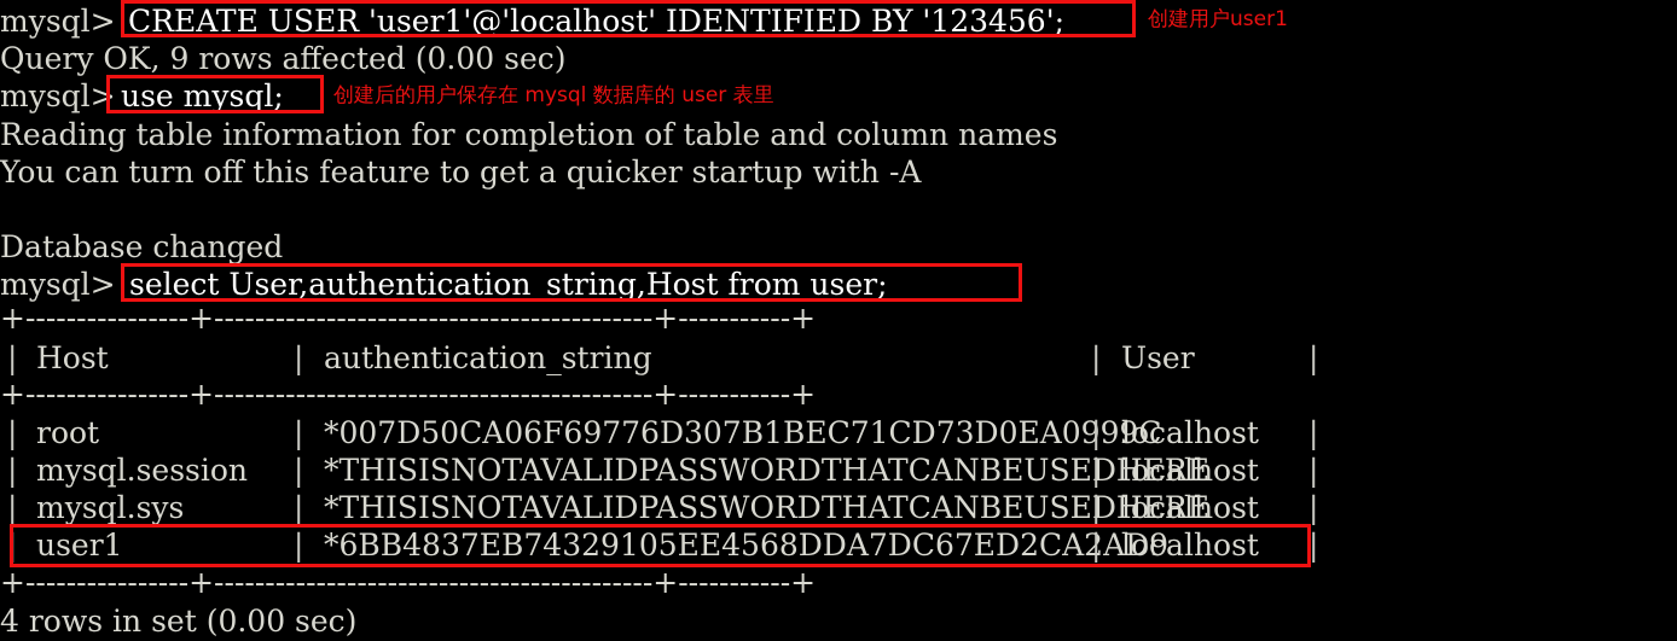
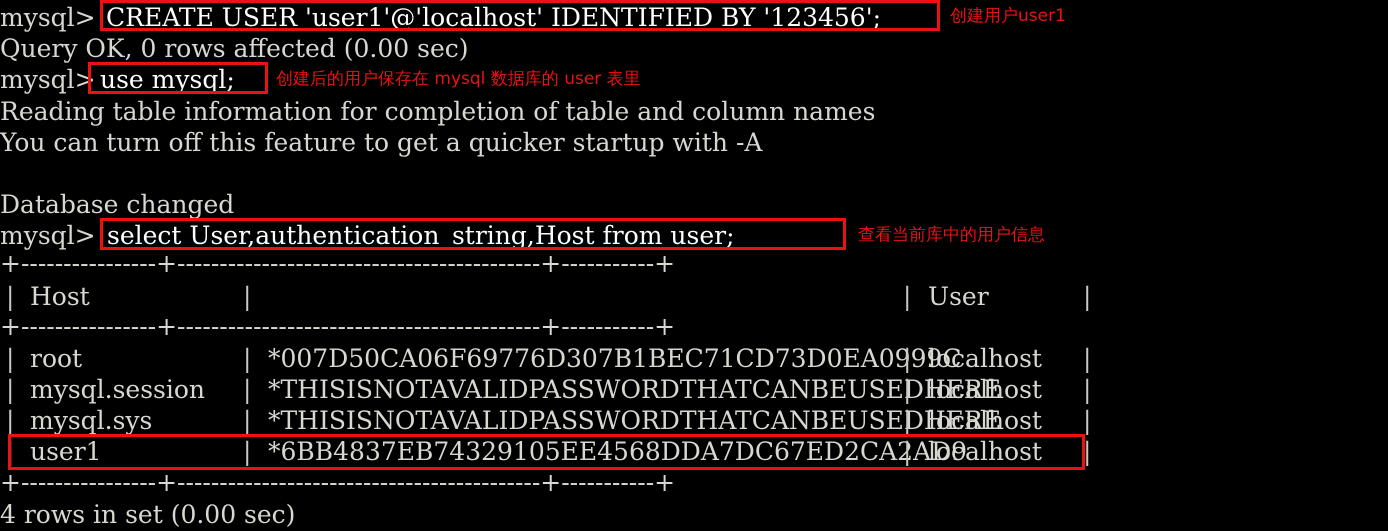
  mysql>
  CREATE USER 'user1'@'localhost' IDENTIFIED BY '123456';
  创建用户user1
- Query OK, 9 rows affected (0.00 sec)
+ Query OK, 0 rows affected (0.00 sec)
  mysql>
  use mysql;
  创建后的用户保存在 mysql 数据库的 user 表里
  Reading table information for completion of table and column names
  You can turn off this feature to get a quicker startup with -A
  Database changed
  mysql>
  select User,authentication_string,Host from user;
+ 查看当前库中的用户信息
  +----------------+-------------------------------------------+-----------+
  |
  Host
  |
- authentication_string
  |
  User
  |
  +----------------+-------------------------------------------+-----------+
  |
  root
  |
  *007D50CA06F69776D307B1BEC71CD73D0EA0999C
  |
  localhost
  |
  |
  mysql.session
  |
  *THISISNOTAVALIDPASSWORDTHATCANBEUSEDHERE
  |
  localhost
  |
  |
  mysql.sys
  |
  *THISISNOTAVALIDPASSWORDTHATCANBEUSEDHERE
  |
  localhost
  |
  |
  user1
  |
  *6BB4837EB74329105EE4568DDA7DC67ED2CA2AD9
  |
  localhost
  |
  +----------------+-------------------------------------------+-----------+
  4 rows in set (0.00 sec)
